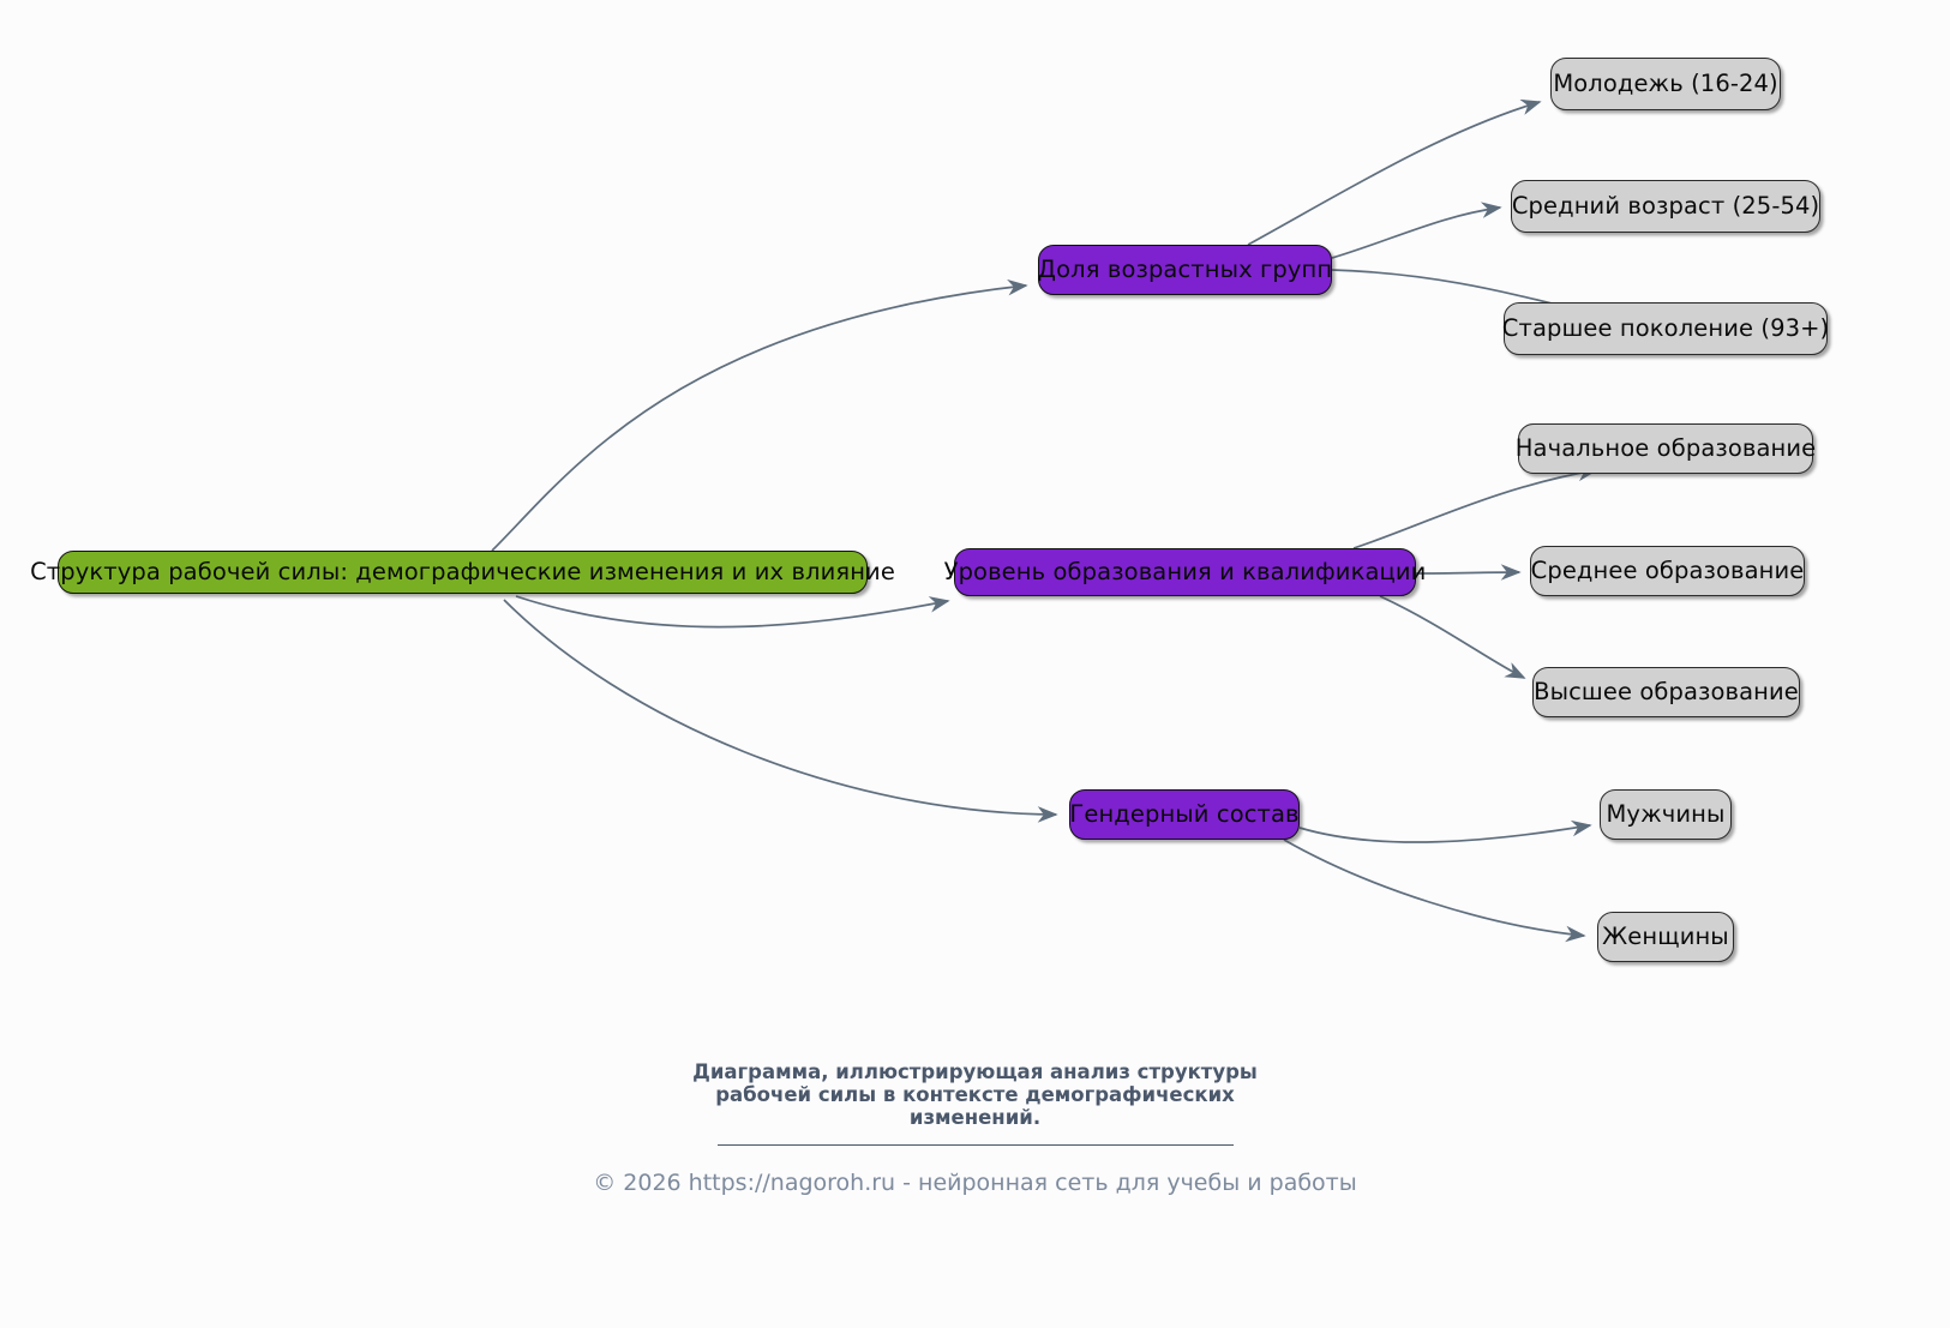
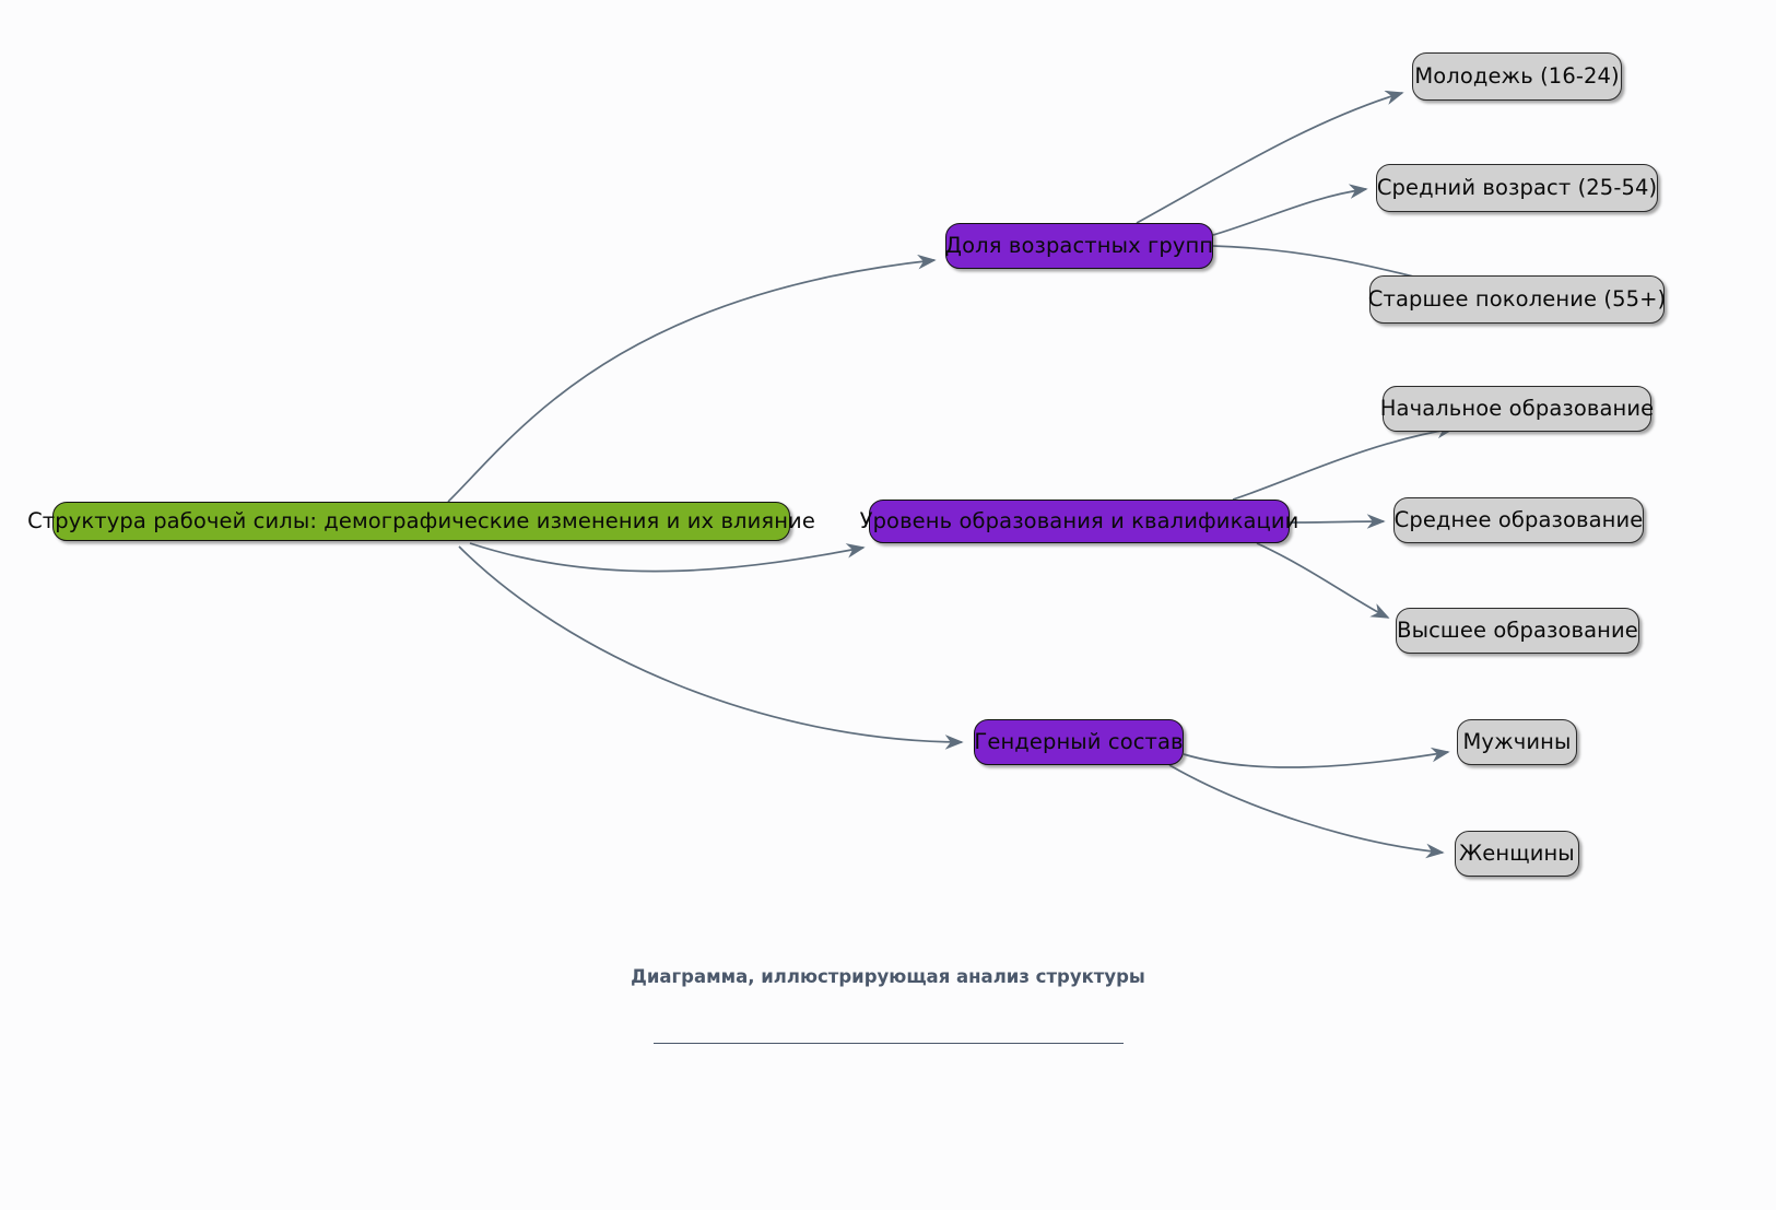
  Структура рабочей силы: демографические изменения и их влияние
  Доля возрастных групп
  Молодежь (16-24)
  Средний возраст (25-54)
- Старшее поколение (93+)
+ Старшее поколение (55+)
  Уровень образования и квалификации
  Начальное образование
  Среднее образование
  Высшее образование
  Гендерный состав
  Мужчины
  Женщины
  Диаграмма, иллюстрирующая анализ структуры
- рабочей силы в контексте демографических
- изменений.
- © 2026 https://nagoroh.ru - нейронная сеть для учебы и работы
